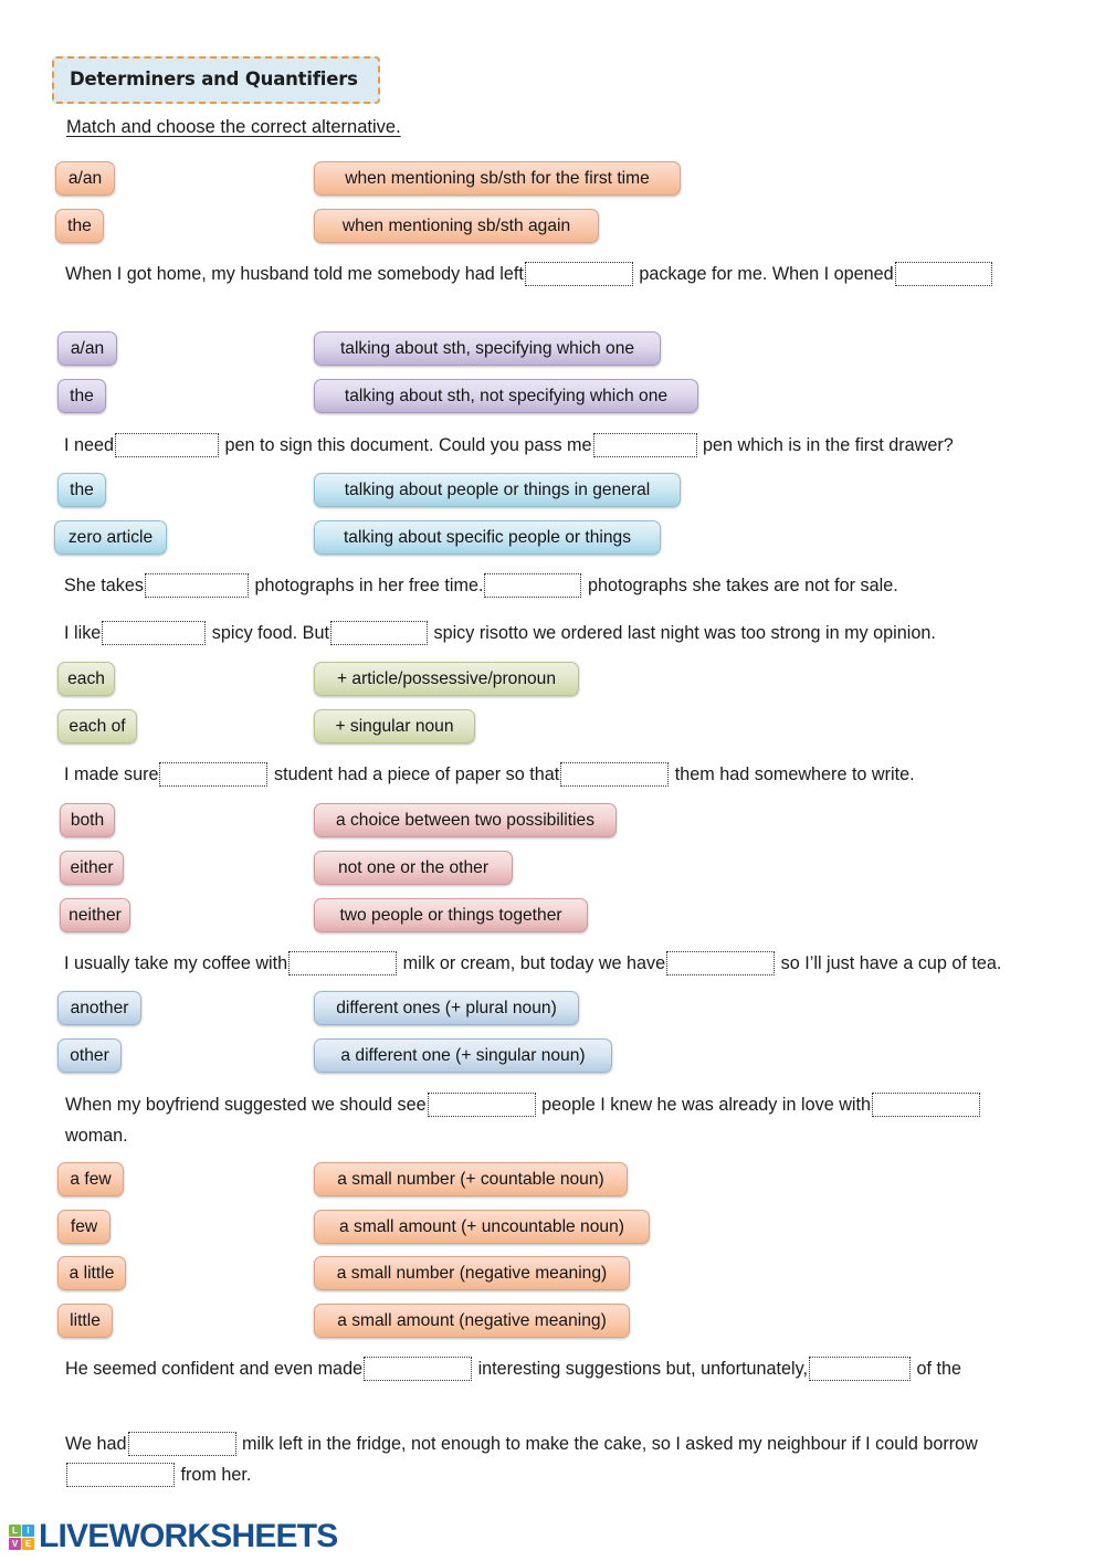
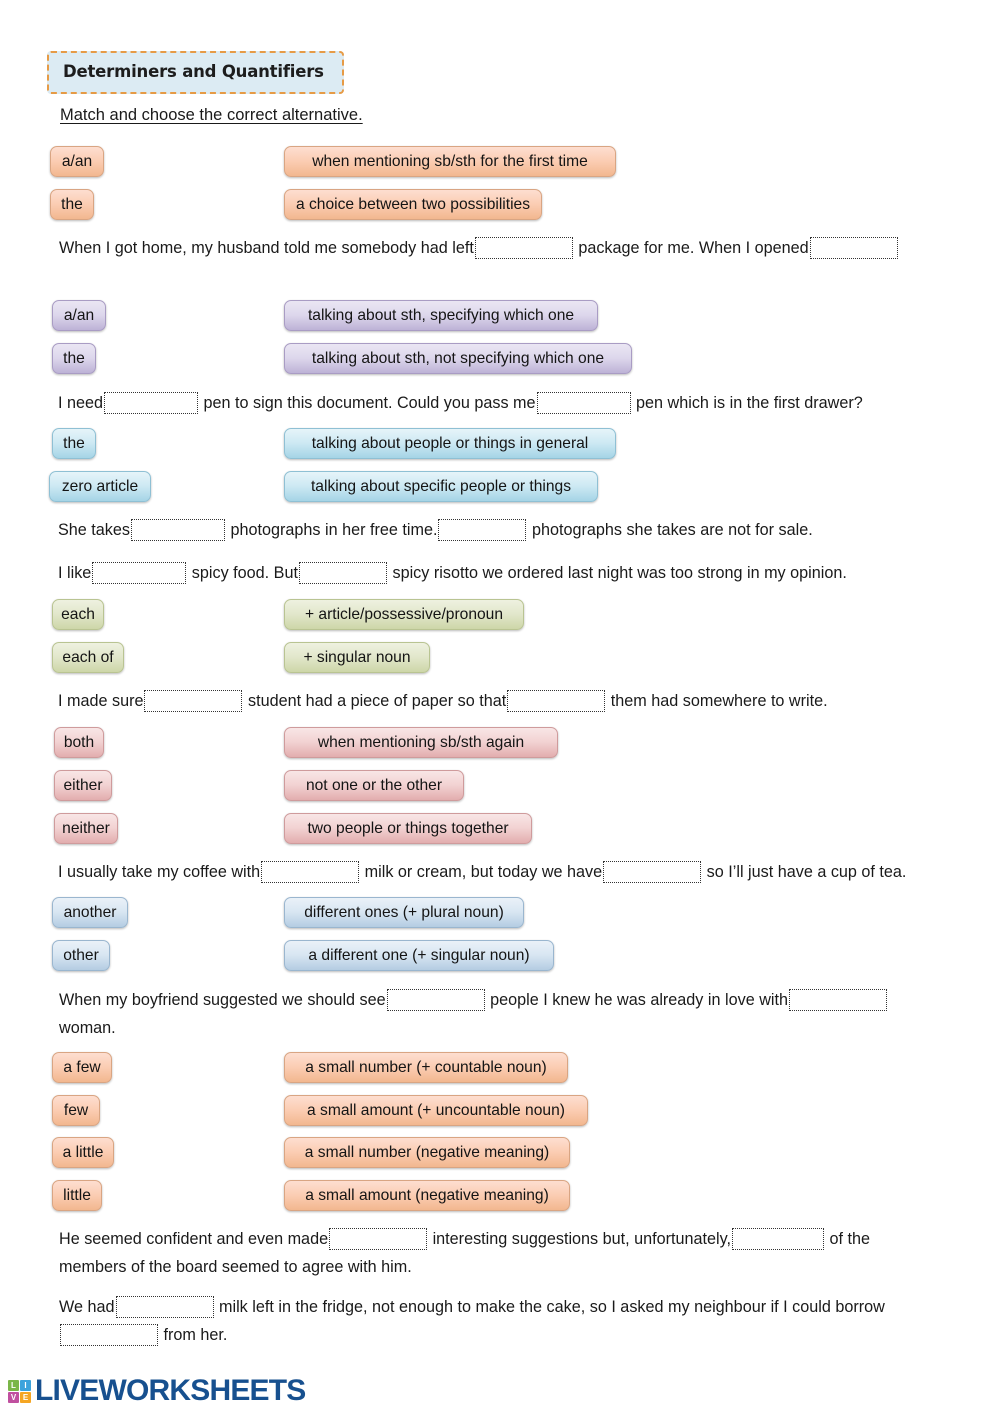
  Determiners and Quantifiers
  Match and choose the correct alternative.
  a/an
  when mentioning sb/sth for the first time
  the
- when mentioning sb/sth again
+ a choice between two possibilities
  When I got home, my husband told me somebody had left package for me. When I opened
  a/an
  talking about sth, specifying which one
  the
  talking about sth, not specifying which one
  I need pen to sign this document. Could you pass me pen which is in the first drawer?
  the
  talking about people or things in general
  zero article
  talking about specific people or things
  She takes photographs in her free time. photographs she takes are not for sale.
  I like spicy food. But spicy risotto we ordered last night was too strong in my opinion.
  each
  + article/possessive/pronoun
  each of
  + singular noun
  I made sure student had a piece of paper so that them had somewhere to write.
  both
- a choice between two possibilities
+ when mentioning sb/sth again
  either
  not one or the other
  neither
  two people or things together
  I usually take my coffee with milk or cream, but today we have so I’ll just have a cup of tea.
  another
  different ones (+ plural noun)
  other
  a different one (+ singular noun)
  When my boyfriend suggested we should see people I knew he was already in love with
  woman.
  a few
  a small number (+ countable noun)
  few
  a small amount (+ uncountable noun)
  a little
  a small number (negative meaning)
  little
  a small amount (negative meaning)
  He seemed confident and even made interesting suggestions but, unfortunately, of the
+ members of the board seemed to agree with him.
  We had milk left in the fridge, not enough to make the cake, so I asked my neighbour if I could borrow
  from her.
  L
  I
  V
  E
  LIVEWORKSHEETS
